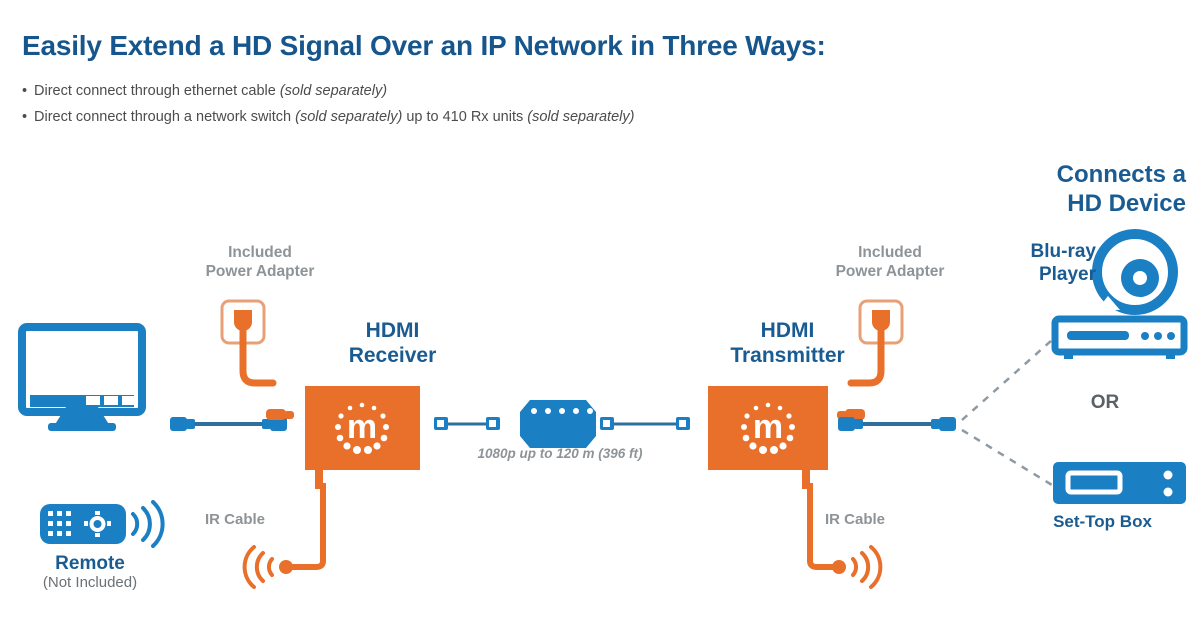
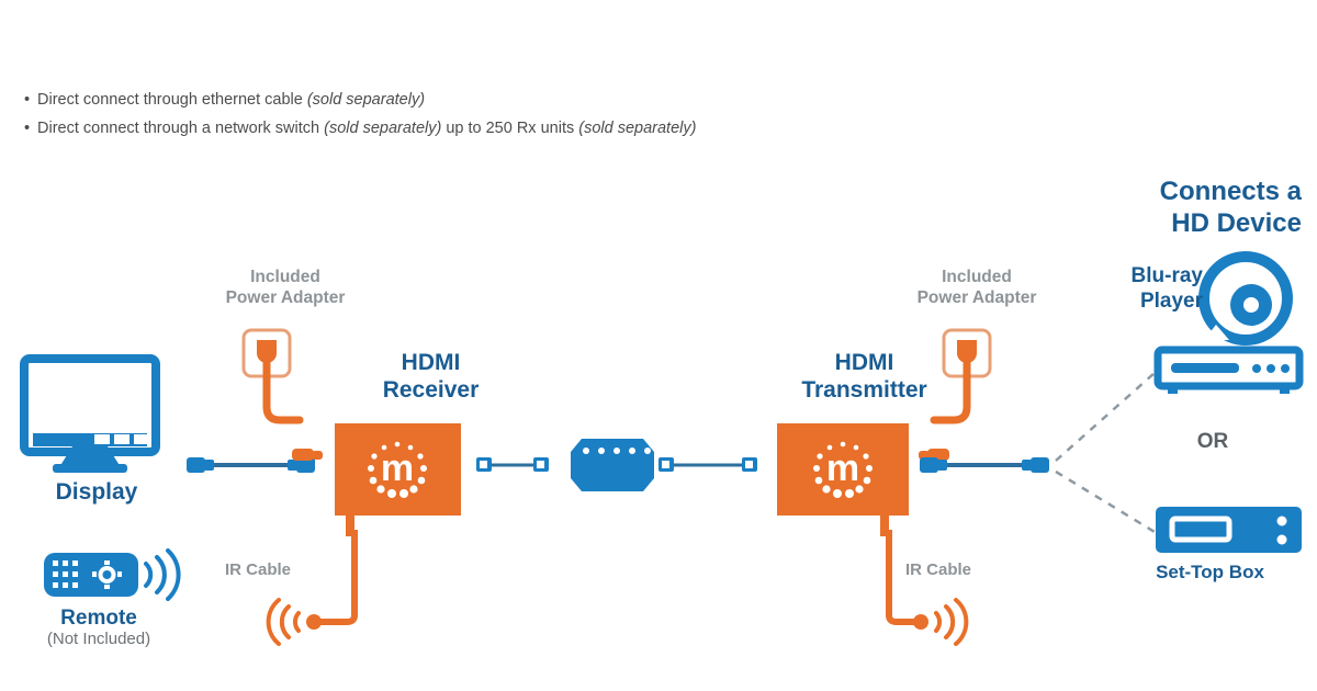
- Easily Extend a HD Signal Over an IP Network in Three Ways:
  • Direct connect through ethernet cable (sold separately)
- • Direct connect through a network switch (sold separately) up to 410 Rx units (sold separately)
+ • Direct connect through a network switch (sold separately) up to 250 Rx units (sold separately)
  m
  m
+ Display
  Remote
  (Not Included)
  Included
  Power Adapter
  HDMI
  Receiver
  IR Cable
- 1080p up to 120 m (396 ft)
  HDMI
  Transmitter
  Included
  Power Adapter
  IR Cable
  Connects a
  HD Device
  Blu-ray
  Player
  OR
  Set-Top Box
